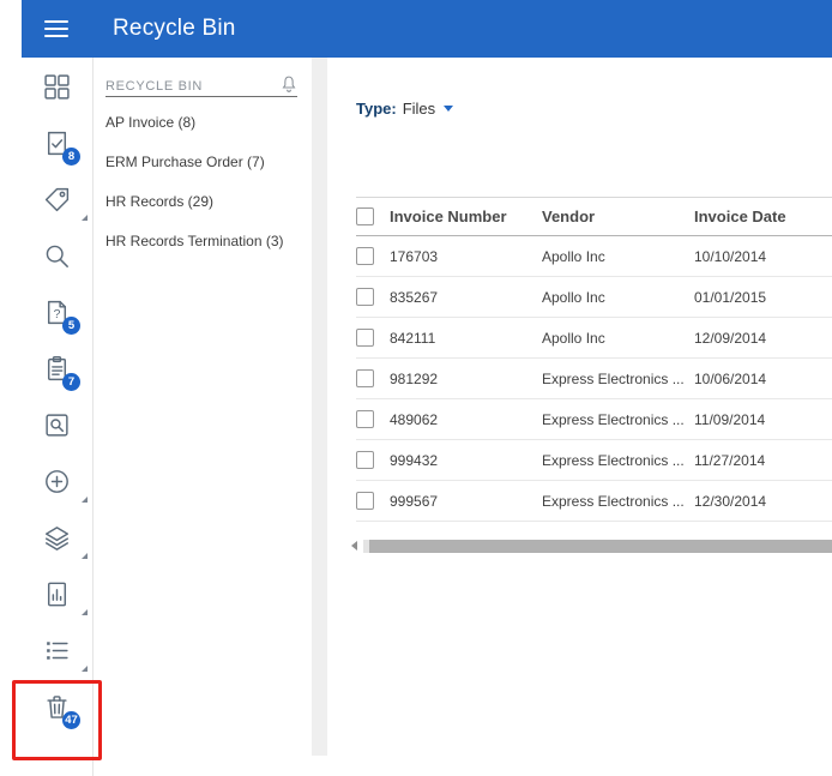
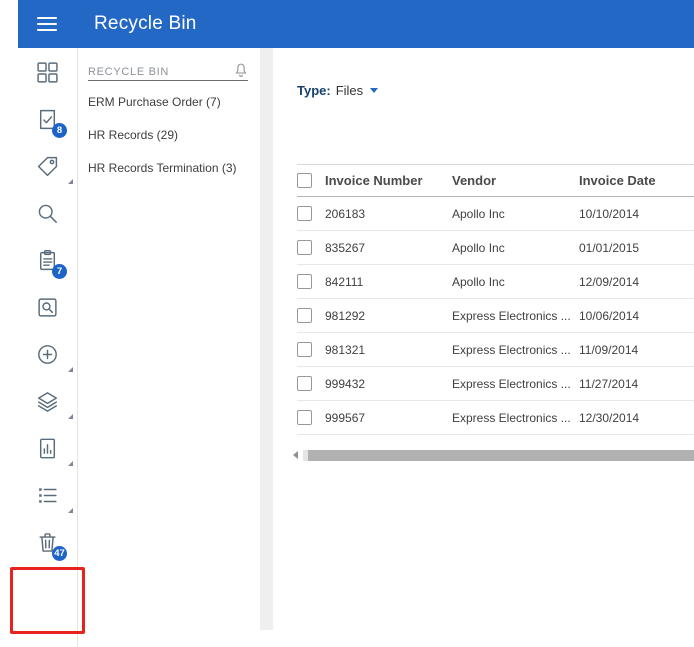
  Recycle Bin
  8
- ?
- 5
  7
  47
  RECYCLE BIN
- AP Invoice (8)
  ERM Purchase Order (7)
  HR Records (29)
  HR Records Termination (3)
  Type:
  Files
  Invoice Number
  Vendor
  Invoice Date
- 176703
+ 206183
  Apollo Inc
  10/10/2014
  835267
  Apollo Inc
  01/01/2015
  842111
  Apollo Inc
  12/09/2014
  981292
  Express Electronics ...
  10/06/2014
- 489062
+ 981321
  Express Electronics ...
  11/09/2014
  999432
  Express Electronics ...
  11/27/2014
  999567
  Express Electronics ...
  12/30/2014
